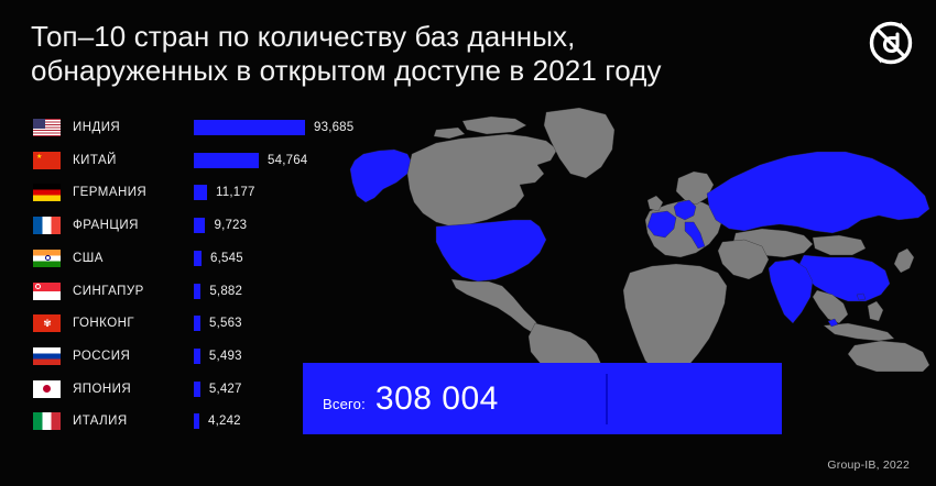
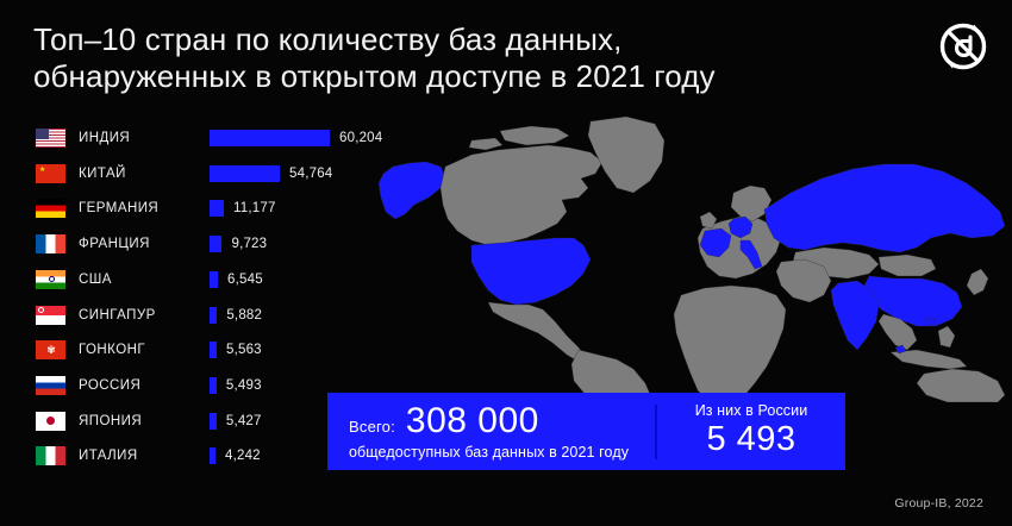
  Топ–10 стран по количеству баз данных,
  обнаруженных в открытом доступе в 2021 году
  ИНДИЯ
- 93,685
+ 60,204
  КИТАЙ
  54,764
  ГЕРМАНИЯ
  11,177
  ФРАНЦИЯ
  9,723
  США
  6,545
  СИНГАПУР
  5,882
  ✾
  ГОНКОНГ
  5,563
  РОССИЯ
  5,493
  ЯПОНИЯ
  5,427
  ИТАЛИЯ
  4,242
  Всего:
- 308 004
+ 308 000
+ общедоступных баз данных в 2021 году
+ Из них в России
+ 5 493
  Group-IB, 2022
